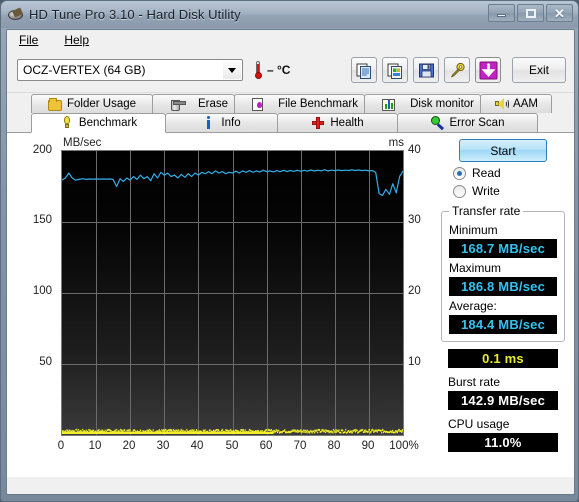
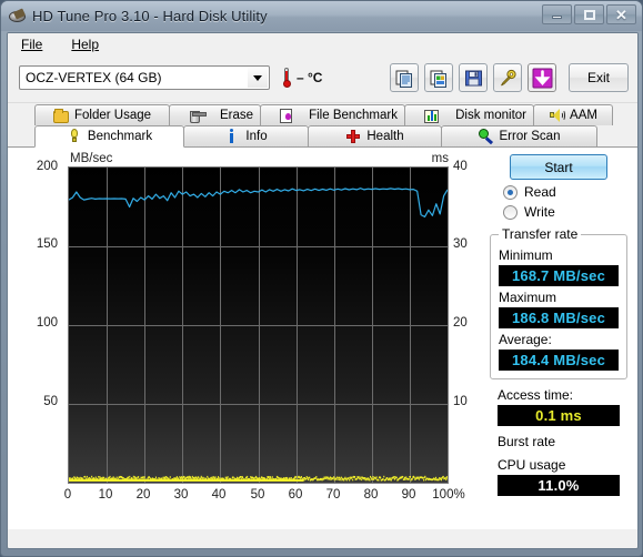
  HD Tune Pro 3.10 - Hard Disk Utility
  ✕
  File
  Help
  OCZ-VERTEX (64 GB)
  – °C
  Exit
  Folder Usage
  Erase
  File Benchmark
  Disk monitor
  AAM
  Benchmark
  Info
  Health
  Error Scan
  MB/sec
  ms
  200
  150
  100
  50
  40
  30
  20
  10
  0
  10
  20
  30
  40
  50
  60
  70
  80
  90
  100%
  Start
  Read
  Write
  Transfer rate
  Minimum
  168.7 MB/sec
  Maximum
  186.8 MB/sec
  Average:
  184.4 MB/sec
+ Access time:
  0.1 ms
  Burst rate
- 142.9 MB/sec
  CPU usage
  11.0%
